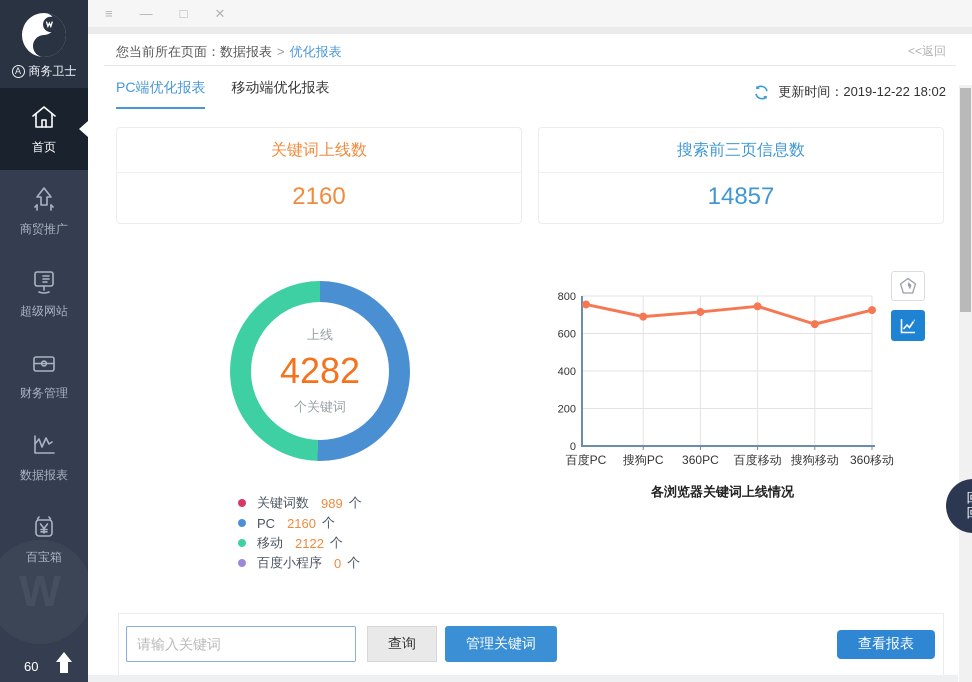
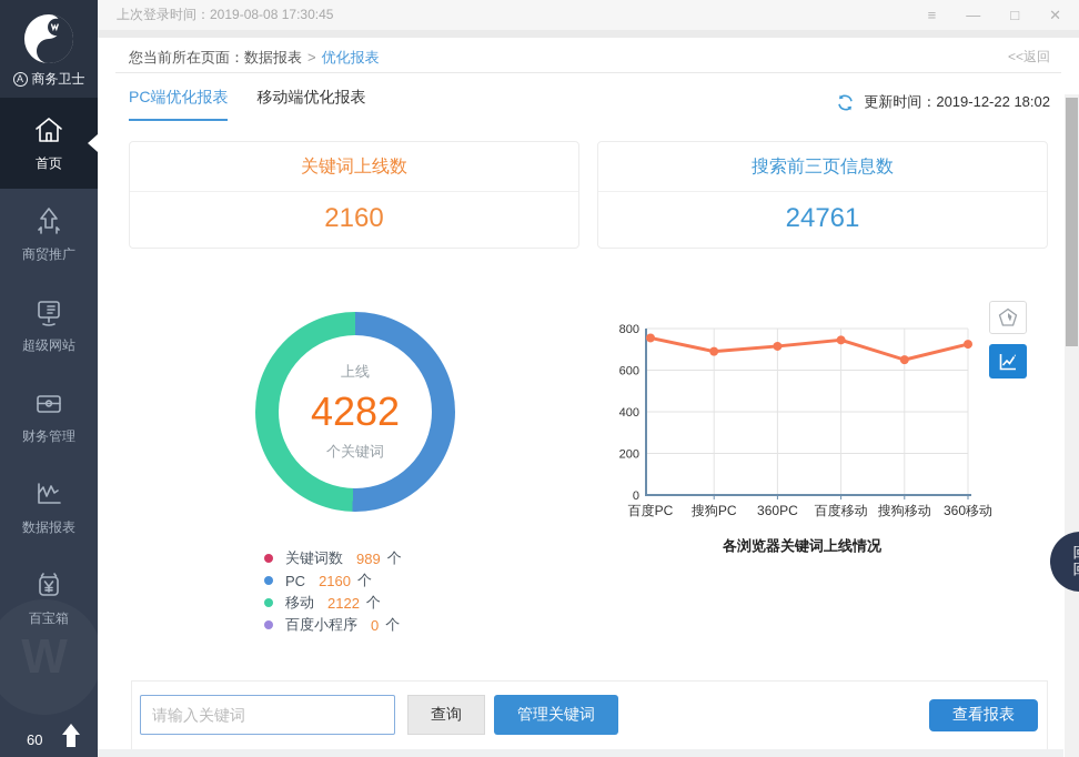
  A
  商务卫士
  首页
  商贸推广
  超级网站
  财务管理
  数据报表
  百宝箱
  60
+ 上次登录时间：2019-08-08 17:30:45
  ≡
  —
  □
  ✕
  您当前所在页面：数据报表 > 优化报表
  <<返回
  PC端优化报表
  移动端优化报表
  更新时间：2019-12-22 18:02
  关键词上线数
  2160
  搜索前三页信息数
- 14857
+ 24761
  上线
  4282
  个关键词
  关键词数
  989
  个
  PC
  2160
  个
  移动
  2122
  个
  百度小程序
  0
  个
  0
  200
  400
  600
  800
  百度PC
  搜狗PC
  360PC
  百度移动
  搜狗移动
  360移动
  各浏览器关键词上线情况
  请输入关键词
  查询
  管理关键词
  查看报表
